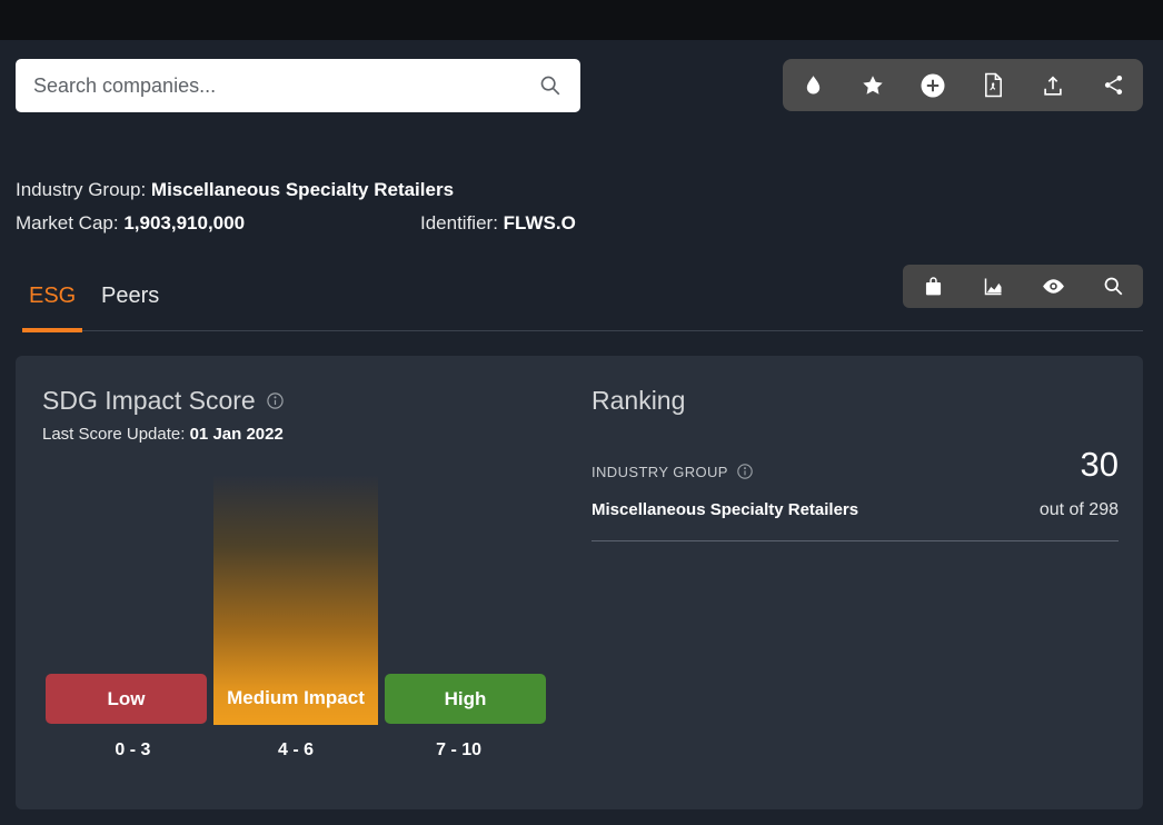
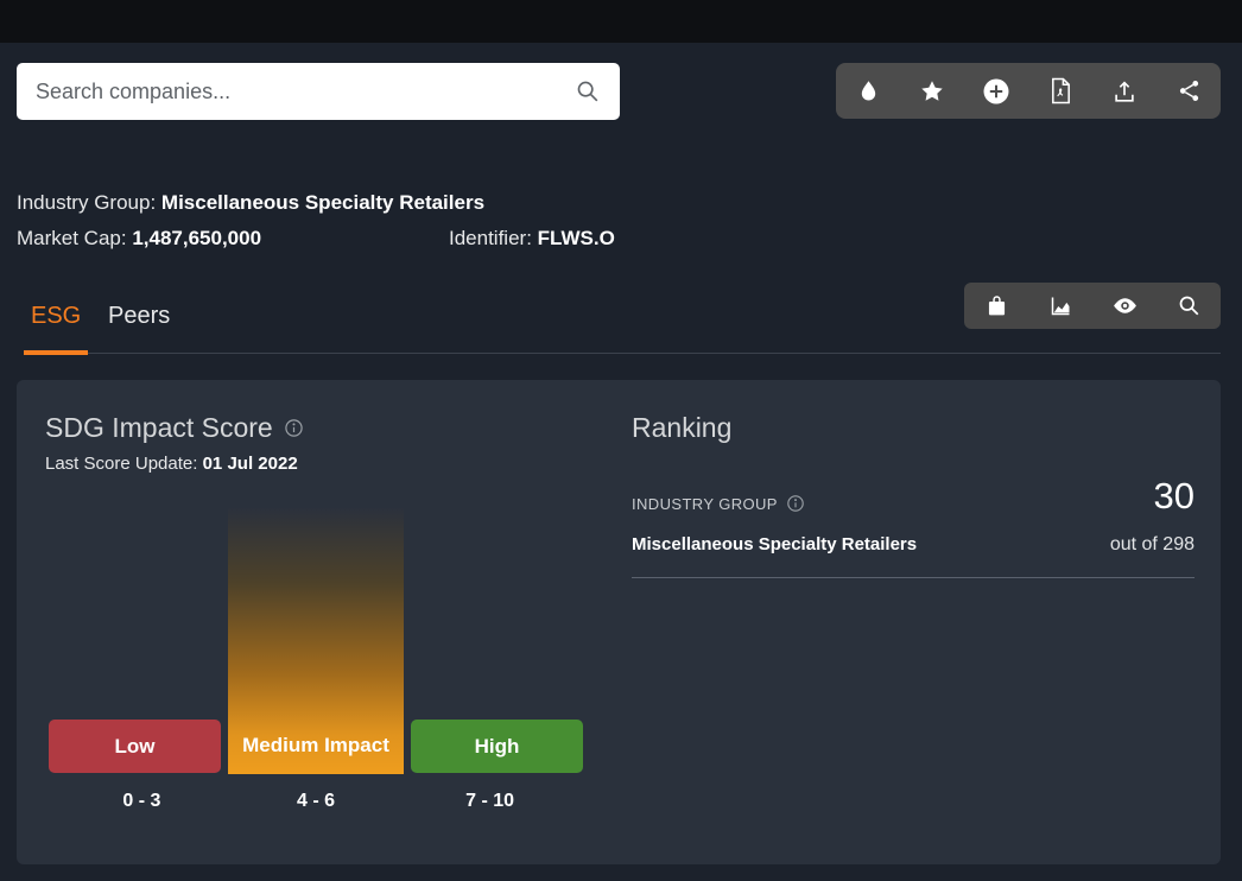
  Search companies...
  Industry Group: Miscellaneous Specialty Retailers
- Market Cap: 1,903,910,000
+ Market Cap: 1,487,650,000
  Identifier: FLWS.O
  ESG
  Peers
  SDG Impact Score
- Last Score Update: 01 Jan 2022
+ Last Score Update: 01 Jul 2022
  Medium Impact
  Low
  High
  0 - 3
  4 - 6
  7 - 10
  Ranking
  INDUSTRY GROUP
  30
  Miscellaneous Specialty Retailers
  out of 298
